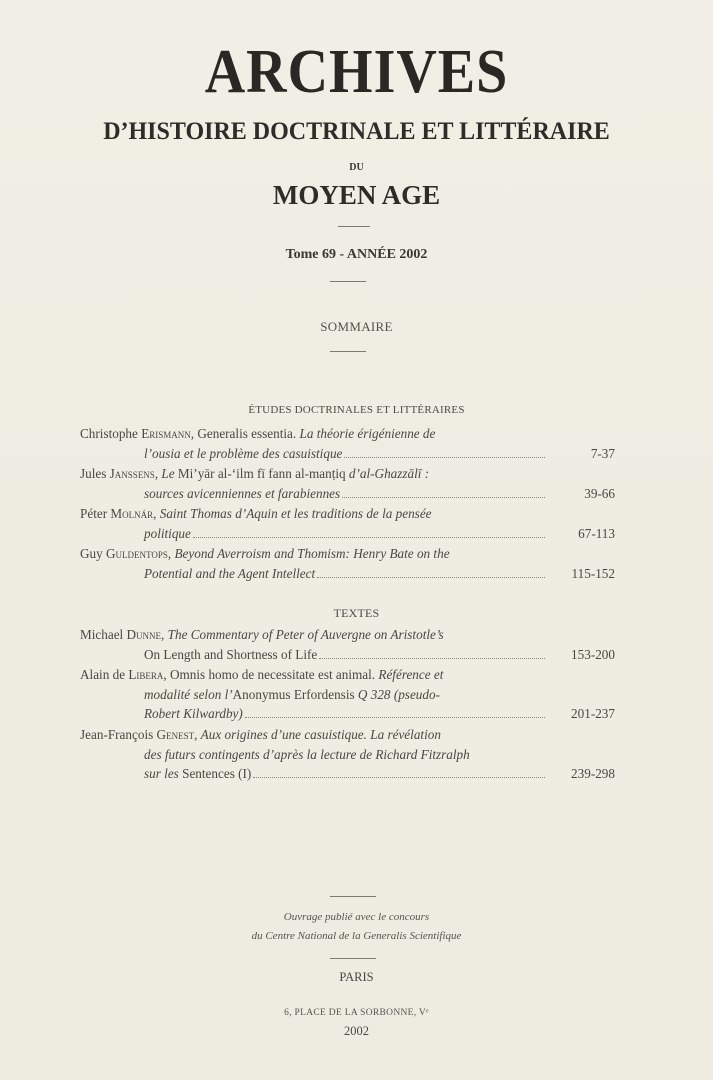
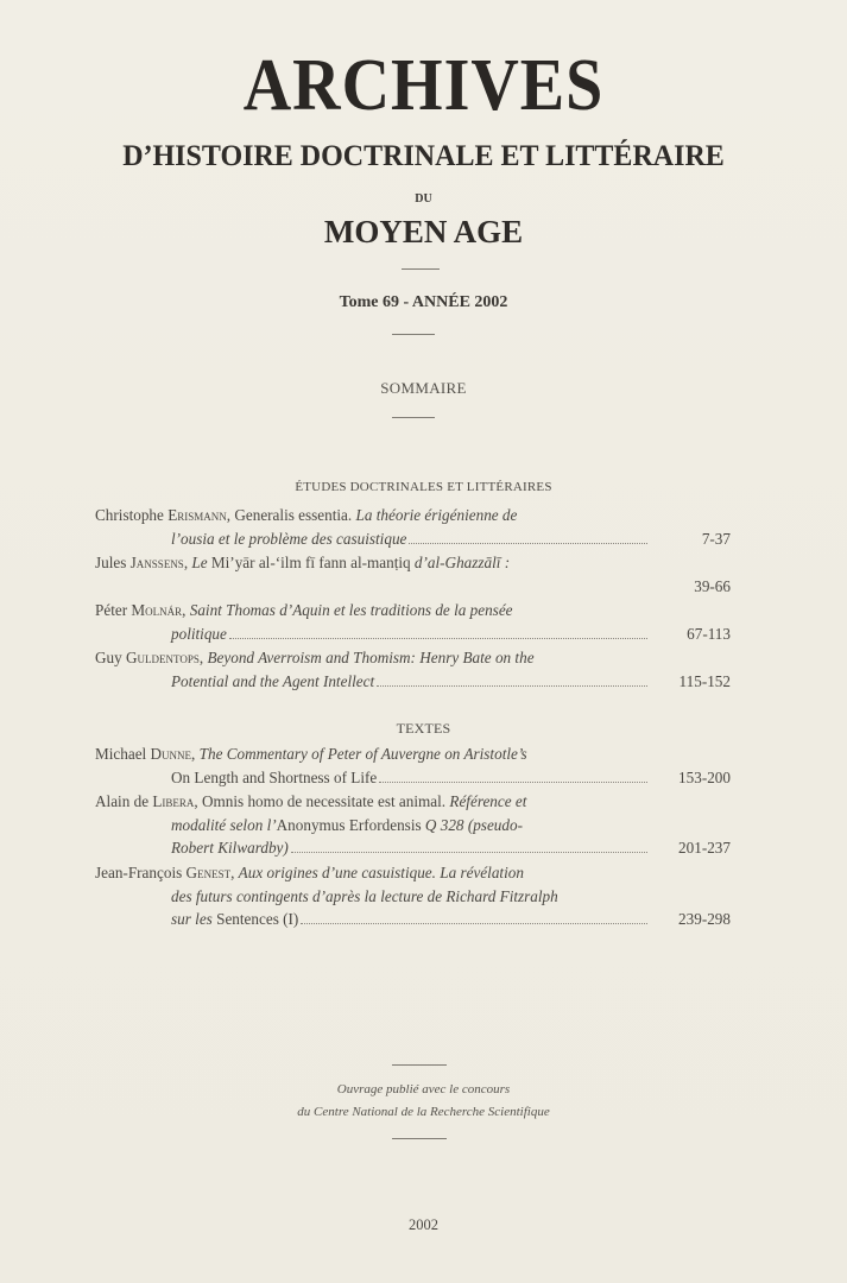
  ARCHIVES
  D’HISTOIRE DOCTRINALE ET LITTÉRAIRE
  DU
  MOYEN AGE
  Tome 69 - ANNÉE 2002
  SOMMAIRE
  ÉTUDES DOCTRINALES ET LITTÉRAIRES
  Christophe Erismann, Generalis essentia. La théorie érigénienne de
  l’ousia et le problème des casuistique
  7-37
  Jules Janssens, Le Mi’yār al-‘ilm fī fann al-manṭiq d’al-Ghazzālī :
- sources avicenniennes et farabiennes
  39-66
  Péter Molnár, Saint Thomas d’Aquin et les traditions de la pensée
  politique
  67-113
  Guy Guldentops, Beyond Averroism and Thomism: Henry Bate on the
  Potential and the Agent Intellect
  115-152
  TEXTES
  Michael Dunne, The Commentary of Peter of Auvergne on Aristotle’s
  On Length and Shortness of Life
  153-200
  Alain de Libera, Omnis homo de necessitate est animal. Référence et
  modalité selon l’Anonymus Erfordensis Q 328 (pseudo-
  Robert Kilwardby)
  201-237
  Jean-François Genest, Aux origines d’une casuistique. La révélation
  des futurs contingents d’après la lecture de Richard Fitzralph
  sur les Sentences (I)
  239-298
  Ouvrage publié avec le concours
- du Centre National de la Generalis Scientifique
+ du Centre National de la Recherche Scientifique
- PARIS
- 6, PLACE DE LA SORBONNE, Vᵉ
  2002
